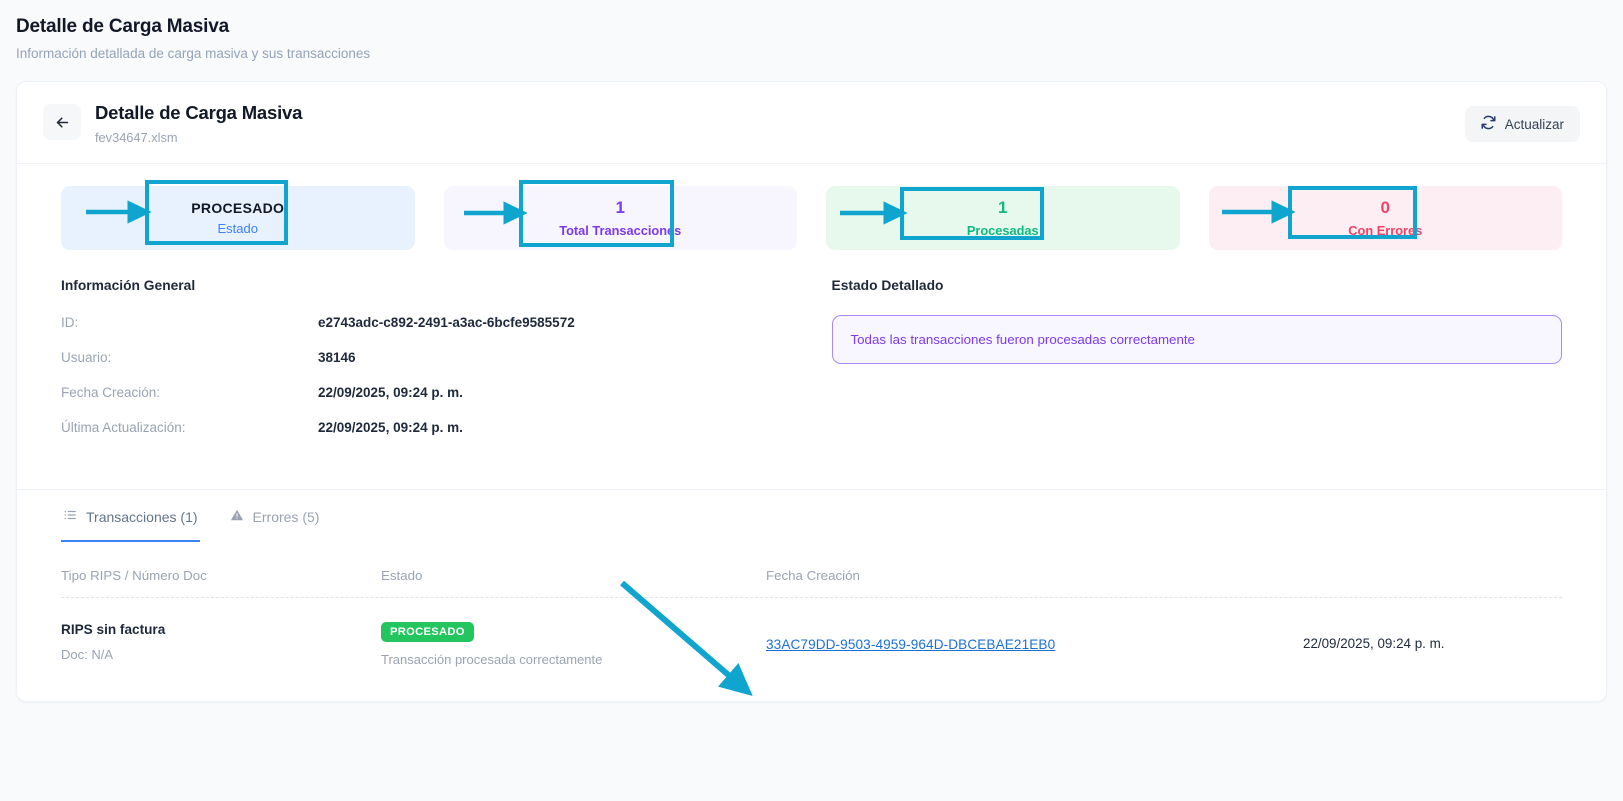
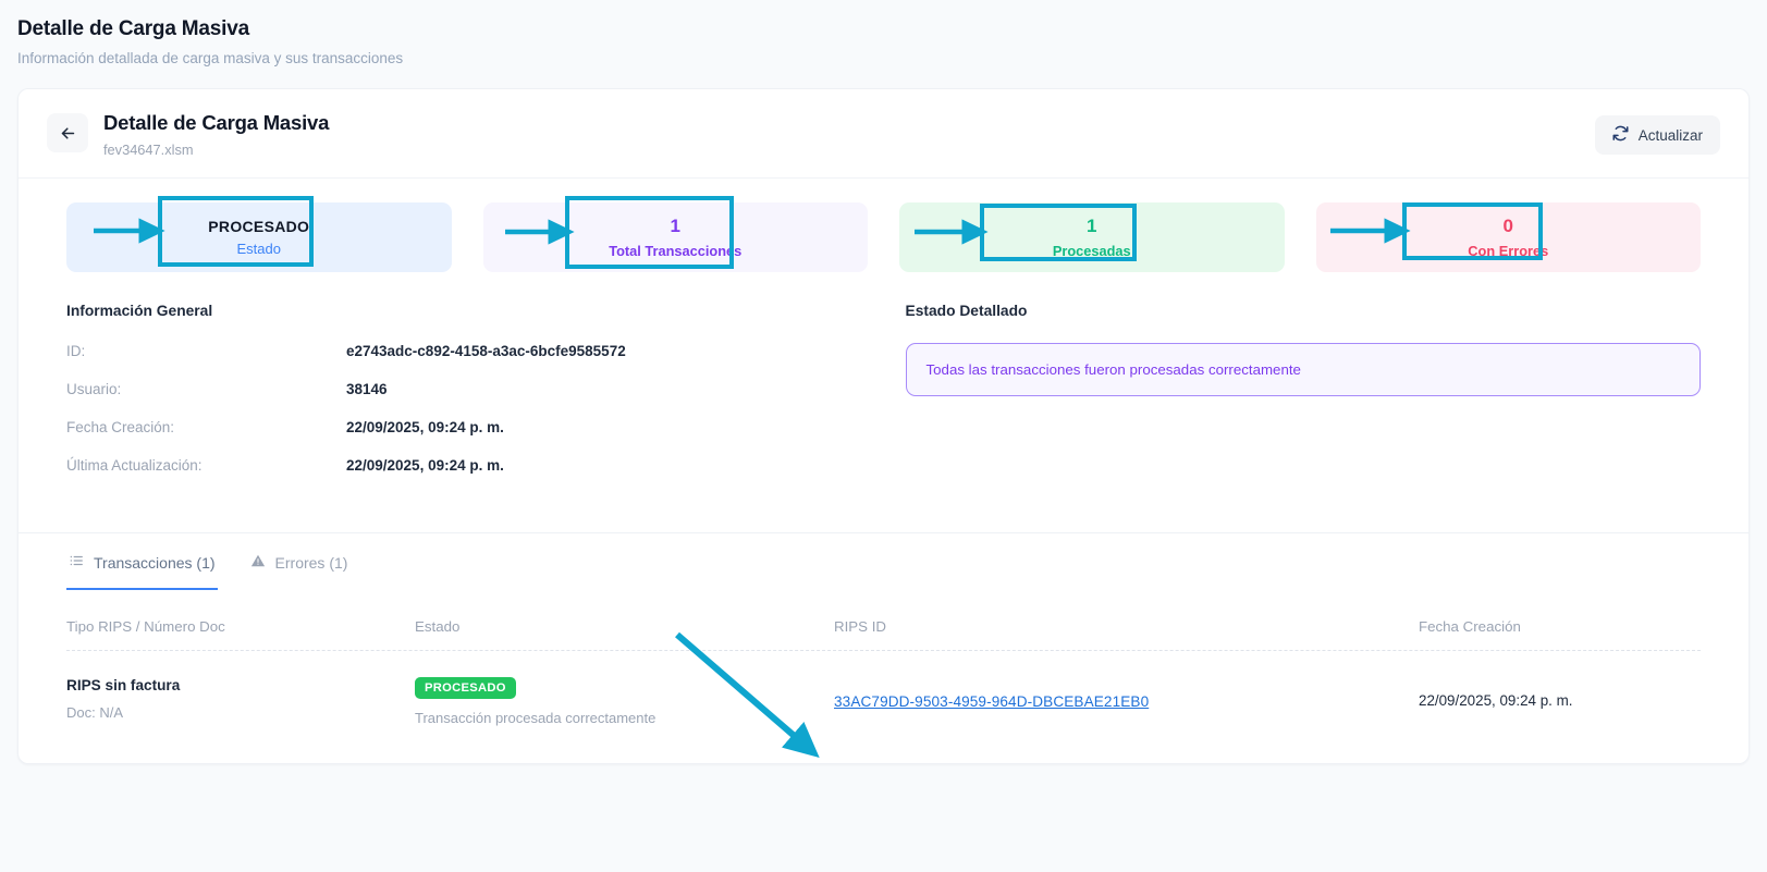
  Detalle de Carga Masiva
  Información detallada de carga masiva y sus transacciones
  Detalle de Carga Masiva
  fev34647.xlsm
  Actualizar
  PROCESADO
  Estado
  1
  Total Transaccions
  1
  Procesadas
  0
  Con Errores
  Información General
  ID:
- e2743adc-c892-2491-a3ac-6bcfe9585572
+ e2743adc-c892-4158-a3ac-6bcfe9585572
  Usuario:
  38146
  Fecha Creación:
  22/09/2025, 09:24 p. m.
  Última Actualización:
  22/09/2025, 09:24 p. m.
  Estado Detallado
  Todas las transacciones fueron procesadas correctamente
  Transacciones (1)
- Errores (5)
+ Errores (1)
  Tipo RIPS / Número Doc
  Estado
+ RIPS ID
  Fecha Creación
  RIPS sin factura
  Doc: N/A
  PROCESADO
  Transacción procesada correctamente
  33AC79DD-9503-4959-964D-DBCEBAE21EB0
  22/09/2025, 09:24 p. m.
